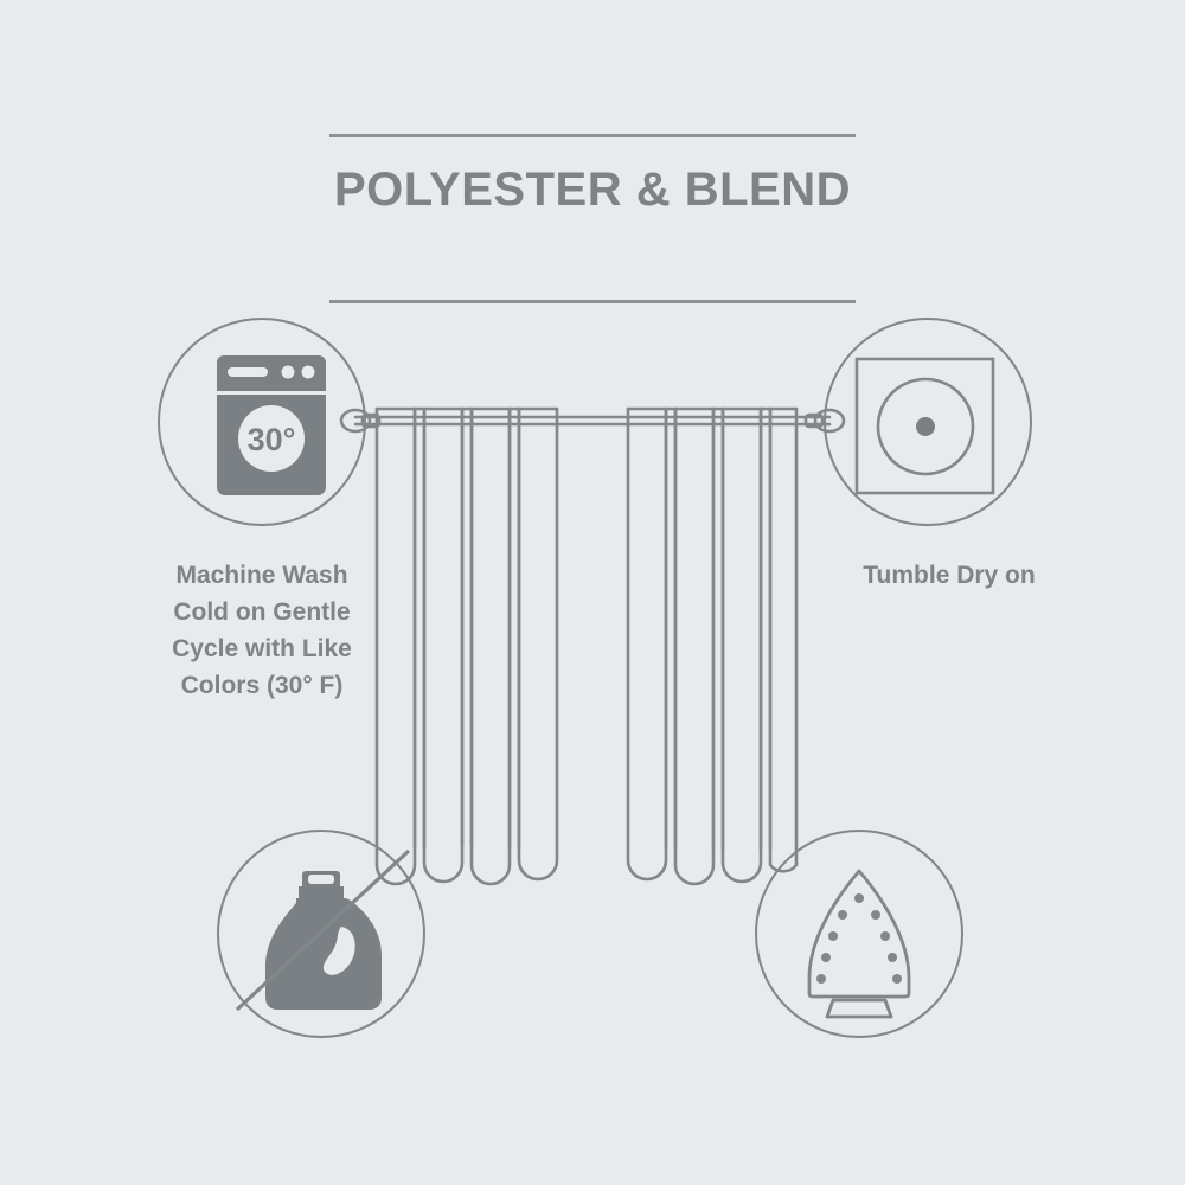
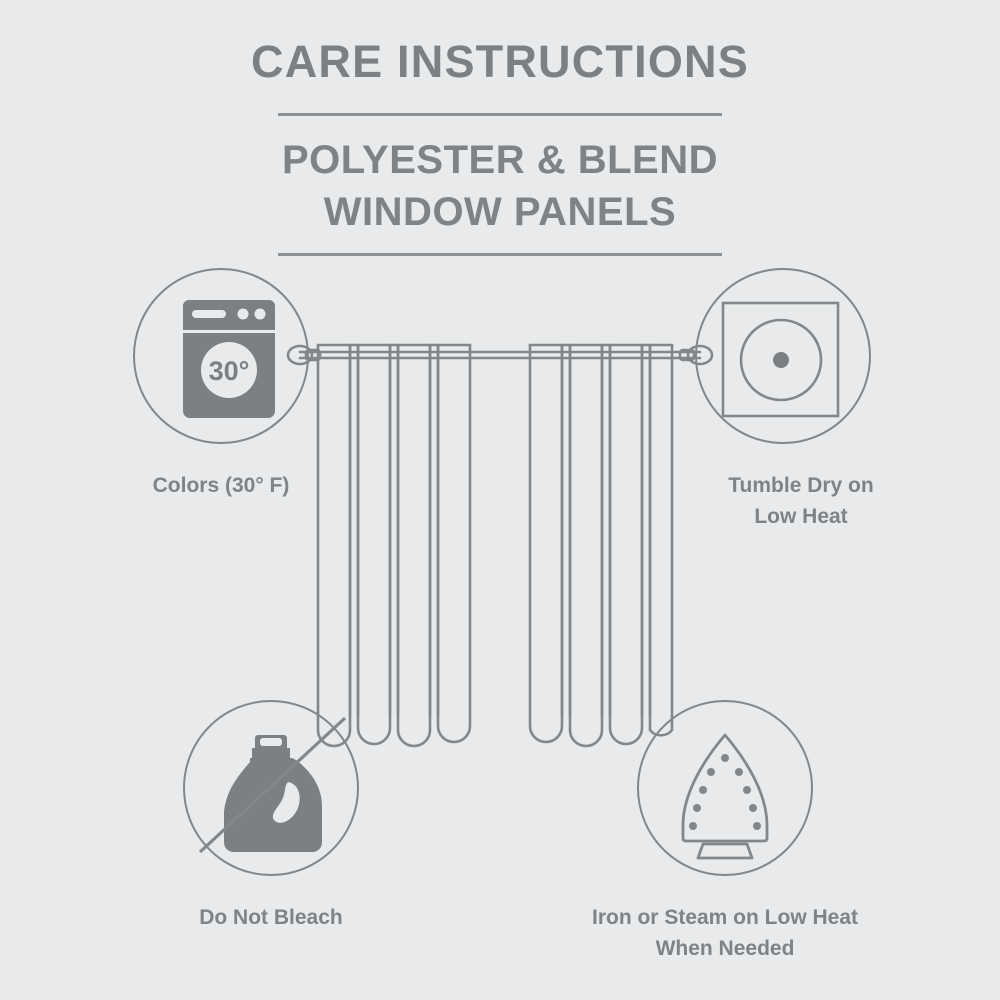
+ CARE INSTRUCTIONS
  POLYESTER & BLEND
+ WINDOW PANELS
  30°
- Machine Wash
- Cold on Gentle
- Cycle with Like
  Colors (30° F)
  Tumble Dry on
+ Low Heat
+ Do Not Bleach
+ Iron or Steam on Low Heat
+ When Needed
